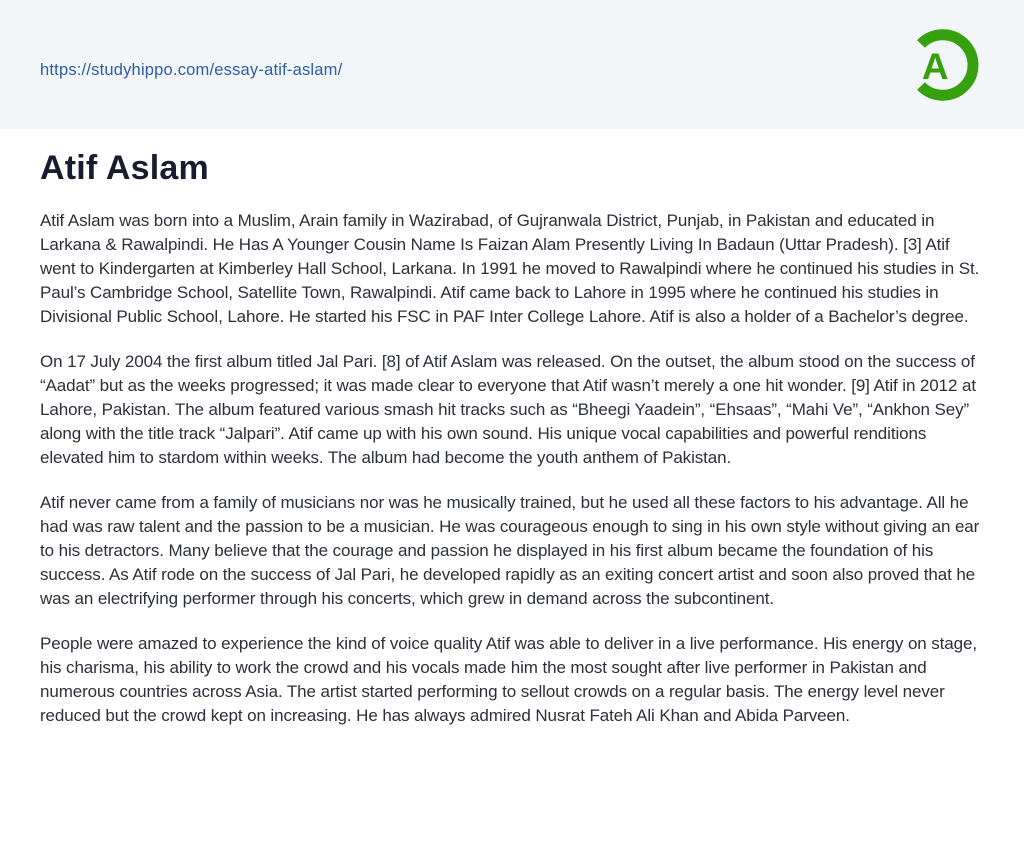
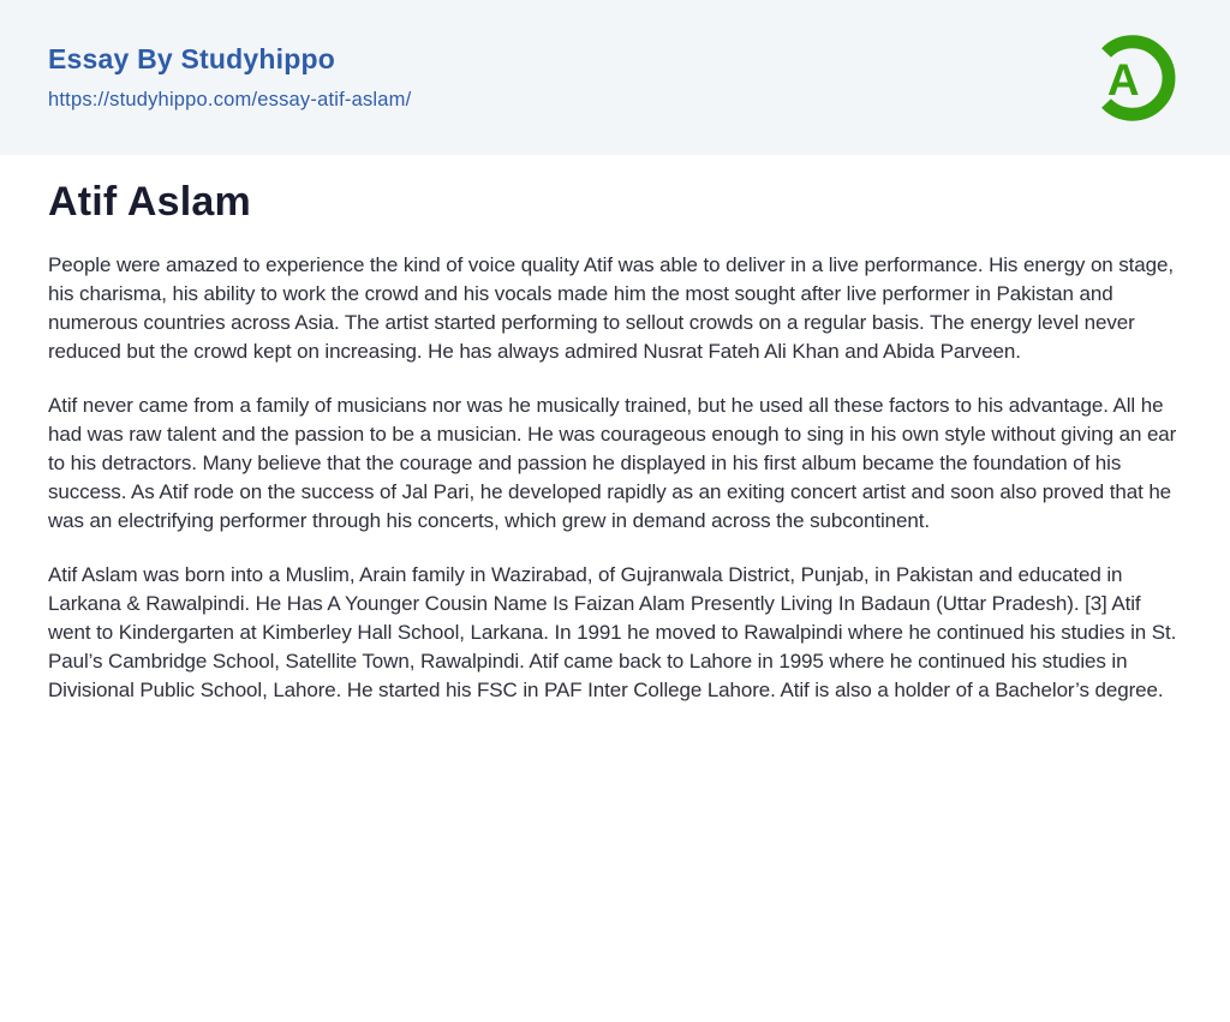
+ Essay By Studyhippo
  https://studyhippo.com/essay-atif-aslam/
  A
  Atif Aslam
- Atif Aslam was born into a Muslim, Arain family in Wazirabad, of Gujranwala District, Punjab, in Pakistan and educated in Larkana & Rawalpindi. He Has A Younger Cousin Name Is Faizan Alam Presently Living In Badaun (Uttar Pradesh). [3] Atif went to Kindergarten at Kimberley Hall School, Larkana. In 1991 he moved to Rawalpindi where he continued his studies in St. Paul’s Cambridge School, Satellite Town, Rawalpindi. Atif came back to Lahore in 1995 where he continued his studies in Divisional Public School, Lahore. He started his FSC in PAF Inter College Lahore. Atif is also a holder of a Bachelor’s degree.
+ People were amazed to experience the kind of voice quality Atif was able to deliver in a live performance. His energy on stage, his charisma, his ability to work the crowd and his vocals made him the most sought after live performer in Pakistan and numerous countries across Asia. The artist started performing to sellout crowds on a regular basis. The energy level never reduced but the crowd kept on increasing. He has always admired Nusrat Fateh Ali Khan and Abida Parveen.
- On 17 July 2004 the first album titled Jal Pari. [8] of Atif Aslam was released. On the outset, the album stood on the success of “Aadat” but as the weeks progressed; it was made clear to everyone that Atif wasn’t merely a one hit wonder. [9] Atif in 2012 at Lahore, Pakistan. The album featured various smash hit tracks such as “Bheegi Yaadein”, “Ehsaas”, “Mahi Ve”, “Ankhon Sey” along with the title track “Jalpari”. Atif came up with his own sound. His unique vocal capabilities and powerful renditions elevated him to stardom within weeks. The album had become the youth anthem of Pakistan.
  Atif never came from a family of musicians nor was he musically trained, but he used all these factors to his advantage. All he had was raw talent and the passion to be a musician. He was courageous enough to sing in his own style without giving an ear to his detractors. Many believe that the courage and passion he displayed in his first album became the foundation of his success. As Atif rode on the success of Jal Pari, he developed rapidly as an exiting concert artist and soon also proved that he was an electrifying performer through his concerts, which grew in demand across the subcontinent.
- People were amazed to experience the kind of voice quality Atif was able to deliver in a live performance. His energy on stage, his charisma, his ability to work the crowd and his vocals made him the most sought after live performer in Pakistan and numerous countries across Asia. The artist started performing to sellout crowds on a regular basis. The energy level never reduced but the crowd kept on increasing. He has always admired Nusrat Fateh Ali Khan and Abida Parveen.
+ Atif Aslam was born into a Muslim, Arain family in Wazirabad, of Gujranwala District, Punjab, in Pakistan and educated in Larkana & Rawalpindi. He Has A Younger Cousin Name Is Faizan Alam Presently Living In Badaun (Uttar Pradesh). [3] Atif went to Kindergarten at Kimberley Hall School, Larkana. In 1991 he moved to Rawalpindi where he continued his studies in St. Paul’s Cambridge School, Satellite Town, Rawalpindi. Atif came back to Lahore in 1995 where he continued his studies in Divisional Public School, Lahore. He started his FSC in PAF Inter College Lahore. Atif is also a holder of a Bachelor’s degree.
